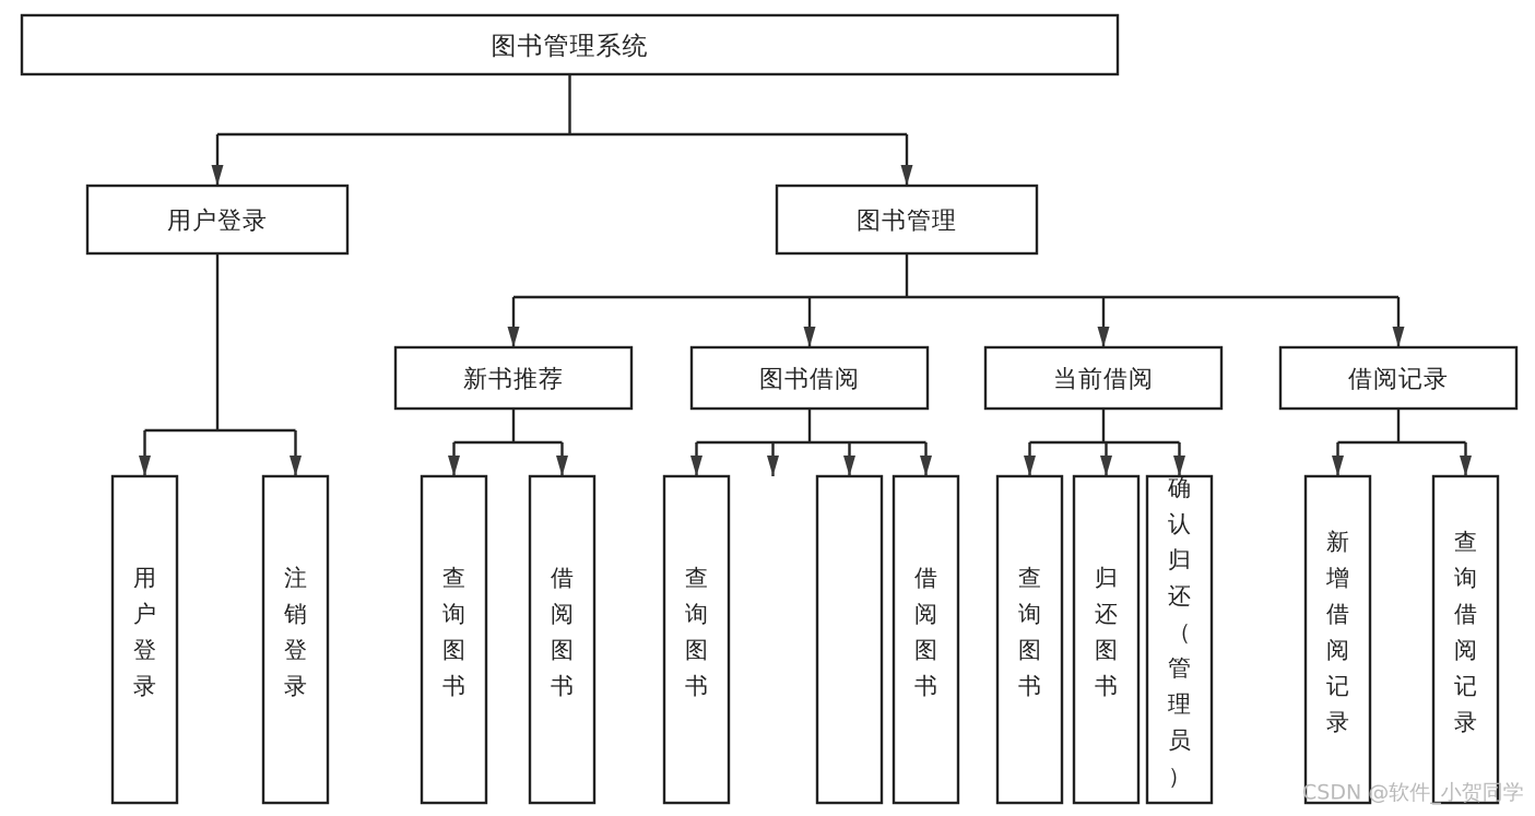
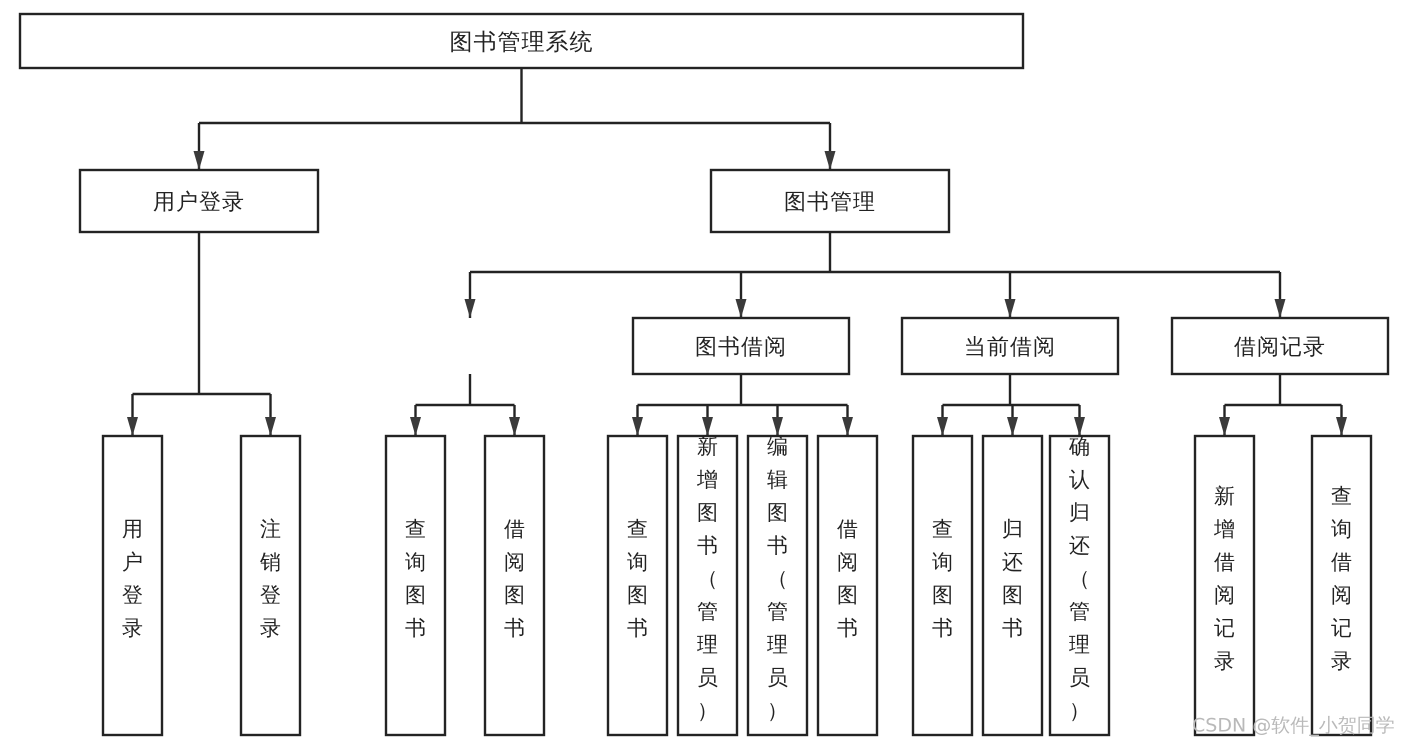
  图书管理系统
  用户登录
  图书管理
- 新书推荐
  图书借阅
  当前借阅
  借阅记录
  用户登录
  注销登录
  查询图书
  借阅图书
  查询图书
+ 新增图书（管理员）
+ 编辑图书（管理员）
  借阅图书
  查询图书
  归还图书
  确认归还（管理员）
  新增借阅记录
  查询借阅记录
  CSDN @软件_小贺同学
